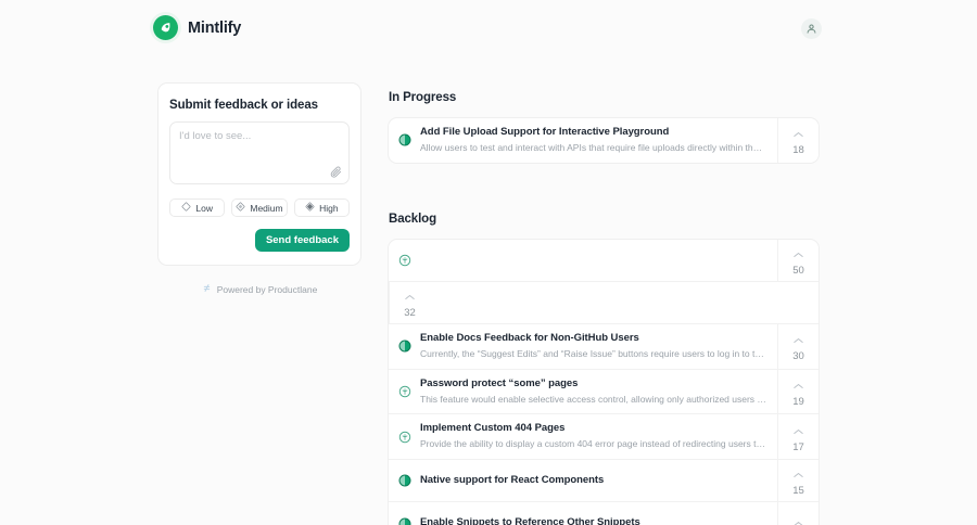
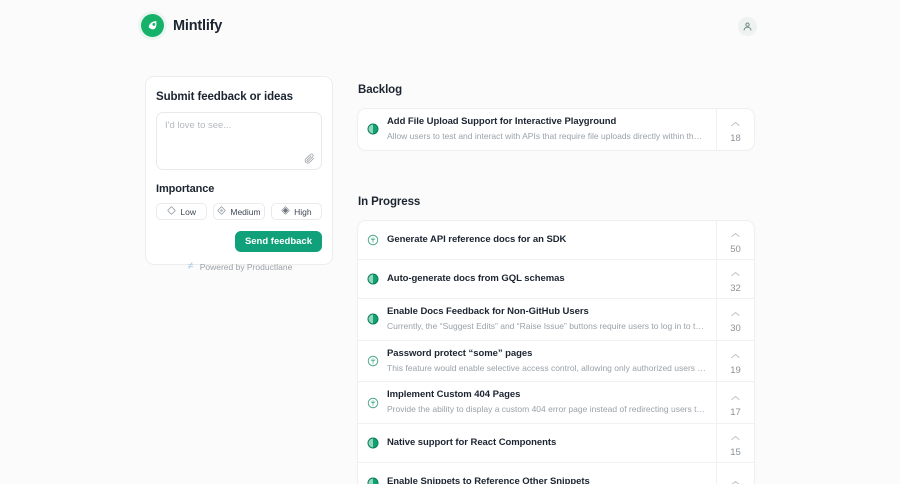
  Mintlify
  Submit feedback or ideas
  I'd love to see...
+ Importance
  Low
  Medium
  High
  Send feedback
  Powered by Productlane
- In Progress
+ Backlog
  Add File Upload Support for Interactive Playground
  Allow users to test and interact with APIs that require file uploads directly within the d
  18
- Backlog
+ In Progress
+ Generate API reference docs for an SDK
  50
+ Auto-generate docs from GQL schemas
  32
  Enable Docs Feedback for Non-GitHub Users
  Currently, the “Suggest Edits” and “Raise Issue” buttons require users to log in to thei
  30
  Password protect “some” pages
  This feature would enable selective access control, allowing only authorized users to
  19
  Implement Custom 404 Pages
  Provide the ability to display a custom 404 error page instead of redirecting users to t
  17
  Native support for React Components
  15
  Enable Snippets to Reference Other Snippets
